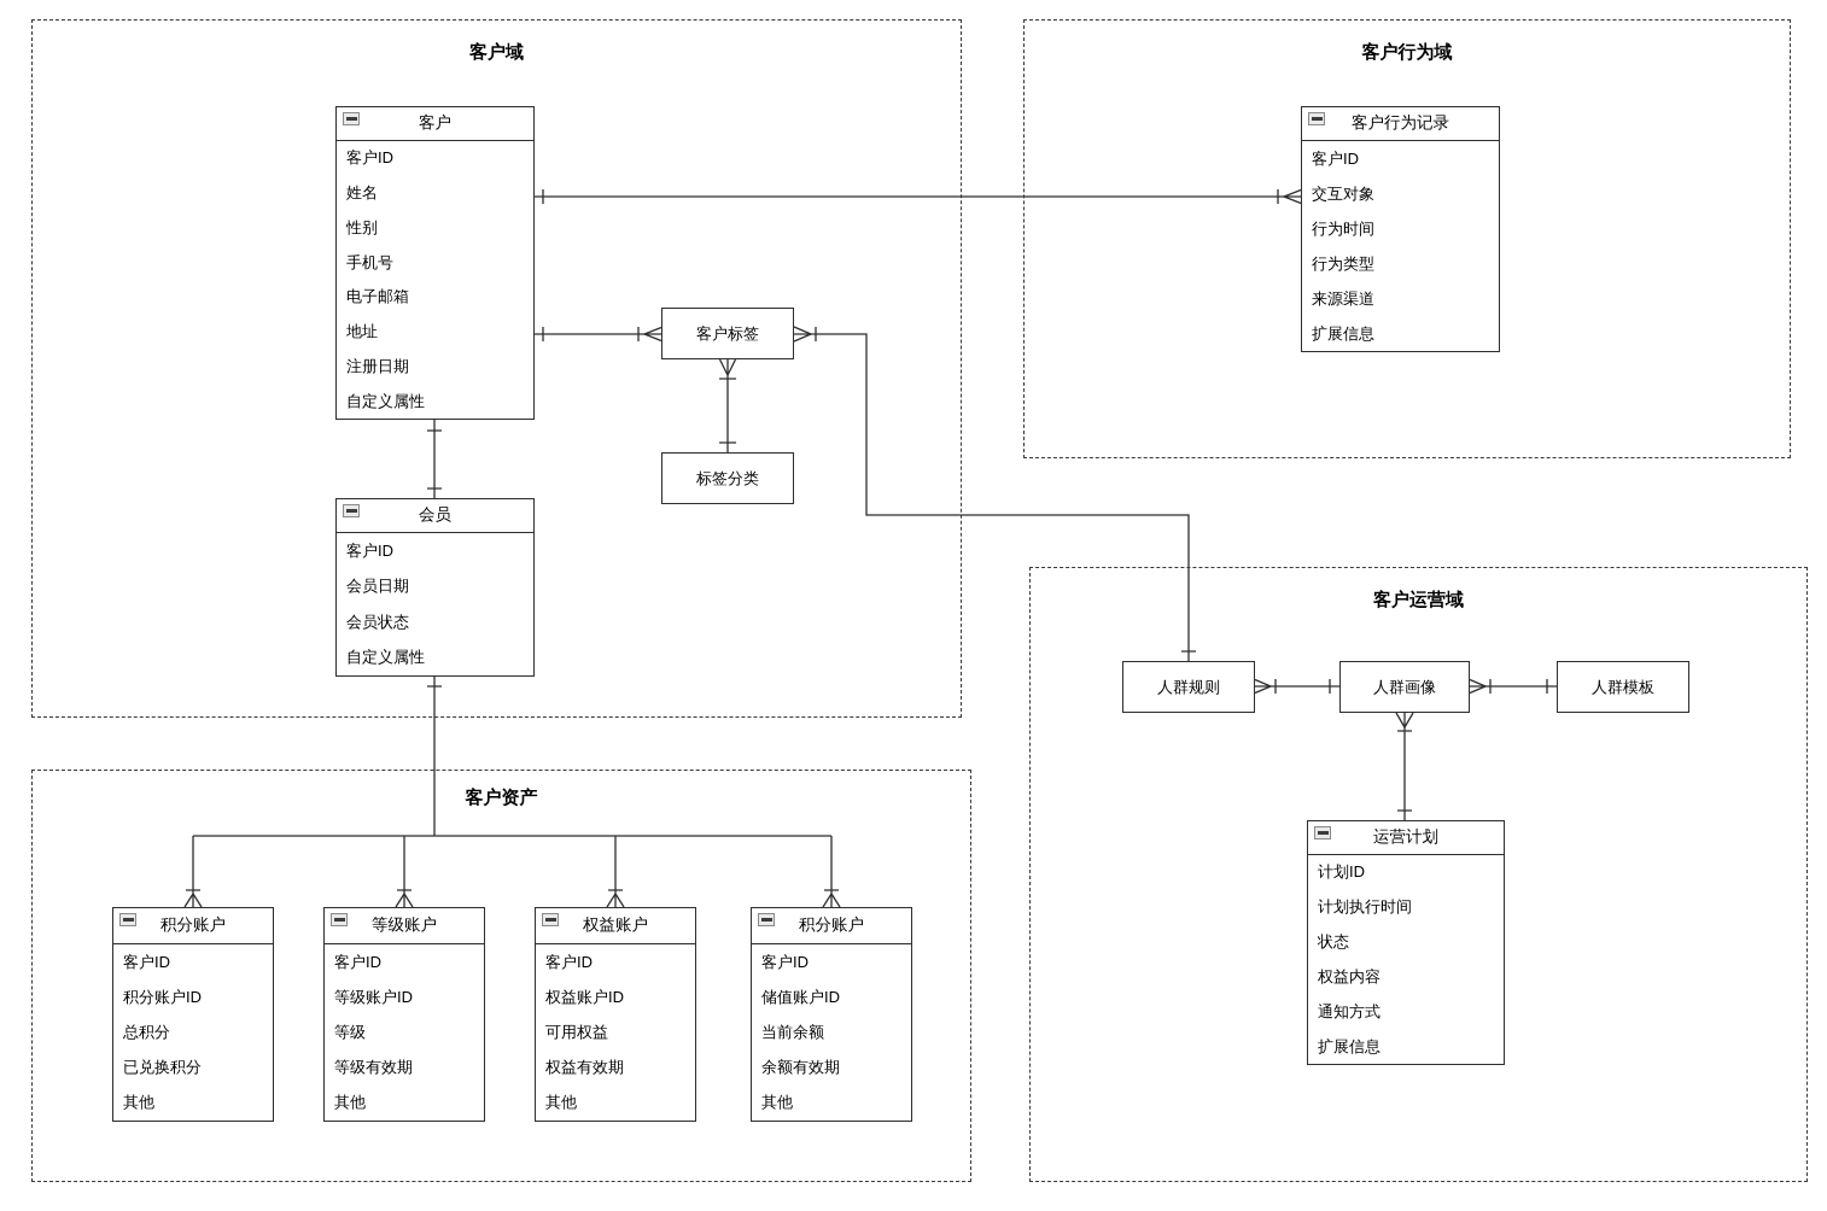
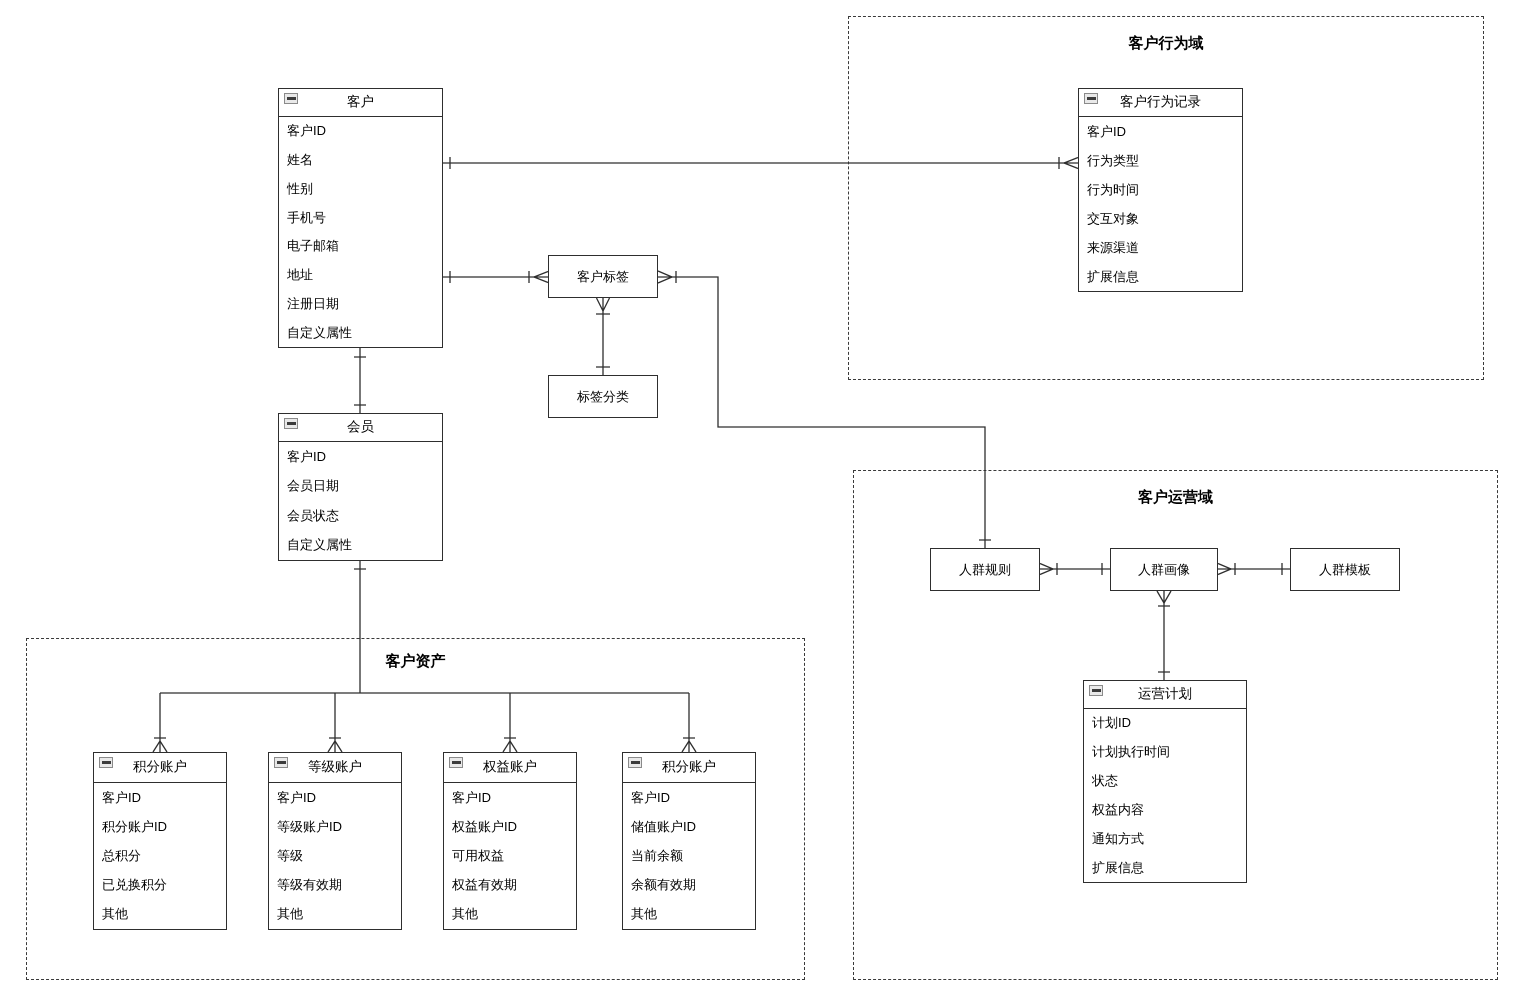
- 客户域
  客户行为域
  客户资产
  客户运营域
  客户
  客户ID
  姓名
  性别
  手机号
  电子邮箱
  地址
  注册日期
  自定义属性
  会员
  客户ID
  会员日期
  会员状态
  自定义属性
  客户行为记录
  客户ID
- 交互对象
+ 行为类型
  行为时间
- 行为类型
+ 交互对象
  来源渠道
  扩展信息
  运营计划
  计划ID
  计划执行时间
  状态
  权益内容
  通知方式
  扩展信息
  积分账户
  客户ID
  积分账户ID
  总积分
  已兑换积分
  其他
  等级账户
  客户ID
  等级账户ID
  等级
  等级有效期
  其他
  权益账户
  客户ID
  权益账户ID
  可用权益
  权益有效期
  其他
  积分账户
  客户ID
  储值账户ID
  当前余额
  余额有效期
  其他
  客户标签
  标签分类
  人群规则
  人群画像
  人群模板
